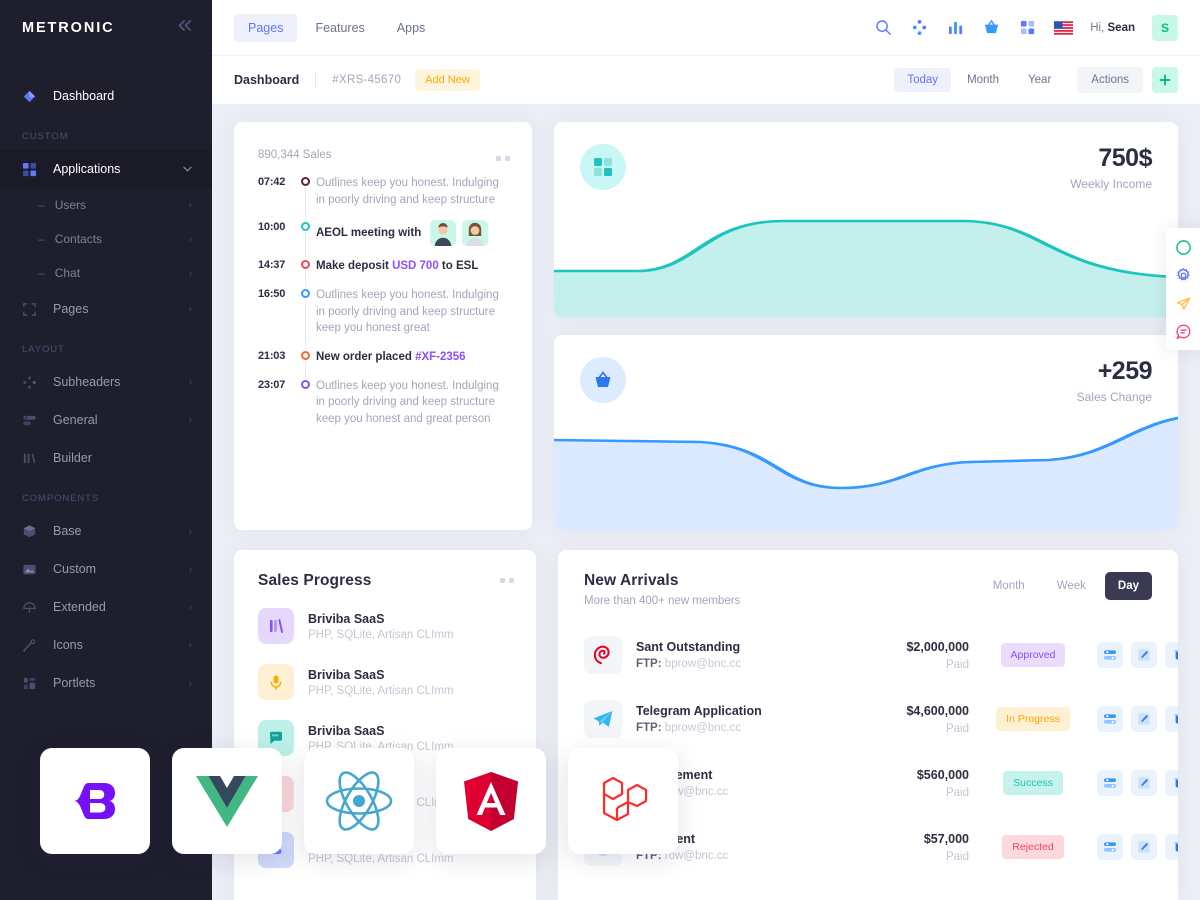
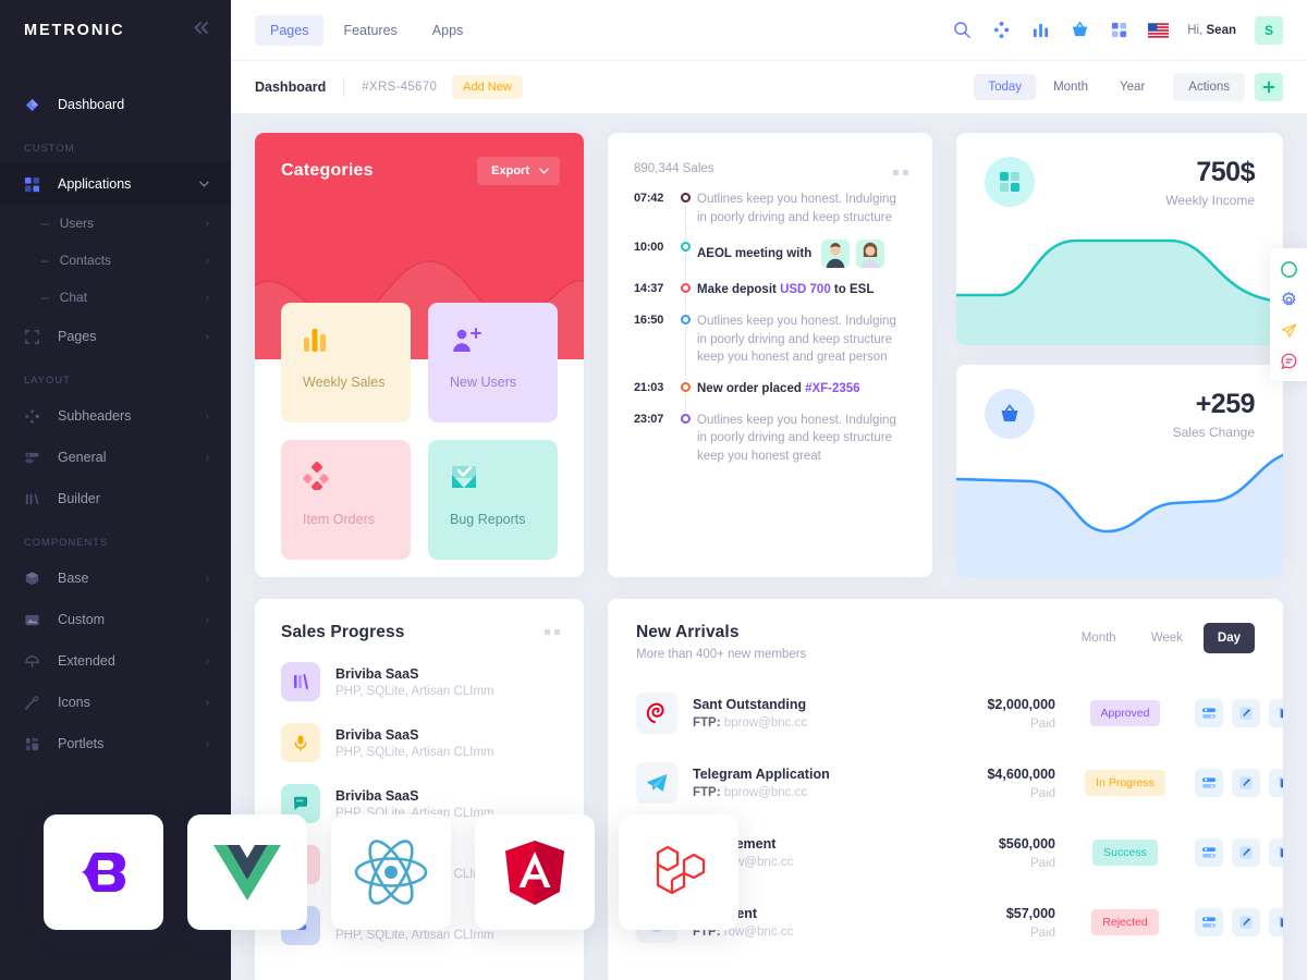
  METRONIC
  Dashboard
  CUSTOM
  Applications
  –
  Users
  ›
  –
  Contacts
  ›
  –
  Chat
  ›
  Pages
  ›
  LAYOUT
  Subheaders
  ›
  General
  ›
  Builder
  COMPONENTS
  Base
  ›
  Custom
  ›
  Extended
  ›
  Icons
  ›
  Portlets
  ›
  Pages
  Features
  Apps
  Hi, Sean
  S
  Dashboard
  #XRS-45670
  Add New
  Today
  Month
  Year
  Actions
+ Categories
+ Export
+ Weekly Sales
+ New Users
+ Item Orders
+ Bug Reports
  890,344 Sales
  07:42
  Outlines keep you honest. Indulging in poorly driving and keep structure
  10:00
  AEOL meeting with
  14:37
  Make deposit USD 700 to ESL
  16:50
- Outlines keep you honest. Indulging in poorly driving and keep structure keep you honest great
+ Outlines keep you honest. Indulging in poorly driving and keep structure keep you honest and great person
  21:03
  New order placed #XF-2356
  23:07
- Outlines keep you honest. Indulging in poorly driving and keep structure keep you honest and great person
+ Outlines keep you honest. Indulging in poorly driving and keep structure keep you honest great
  750$
  Weekly Income
  +259
  Sales Change
  Sales Progress
  Briviba SaaS
  PHP, SQLite, Artisan CLImm
  Briviba SaaS
  PHP, SQLite, Artisan CLImm
  Briviba SaaS
  PHP, SQLite, Artisan CLImm
  PHP, SQLite, Artisan CLImm
  New Arrivals
  More than 400+ new members
  Month
  Week
  Day
  Sant Outstanding
  FTP: bprow@bnc.cc
  $2,000,000
  Paid
  Approved
  Telegram Application
  FTP: bprow@bnc.cc
  $4,600,000
  Paid
  In Progress
  $560,000
  Paid
  Success
  FTP: row@bnc.cc
  $57,000
  Paid
  Rejected
